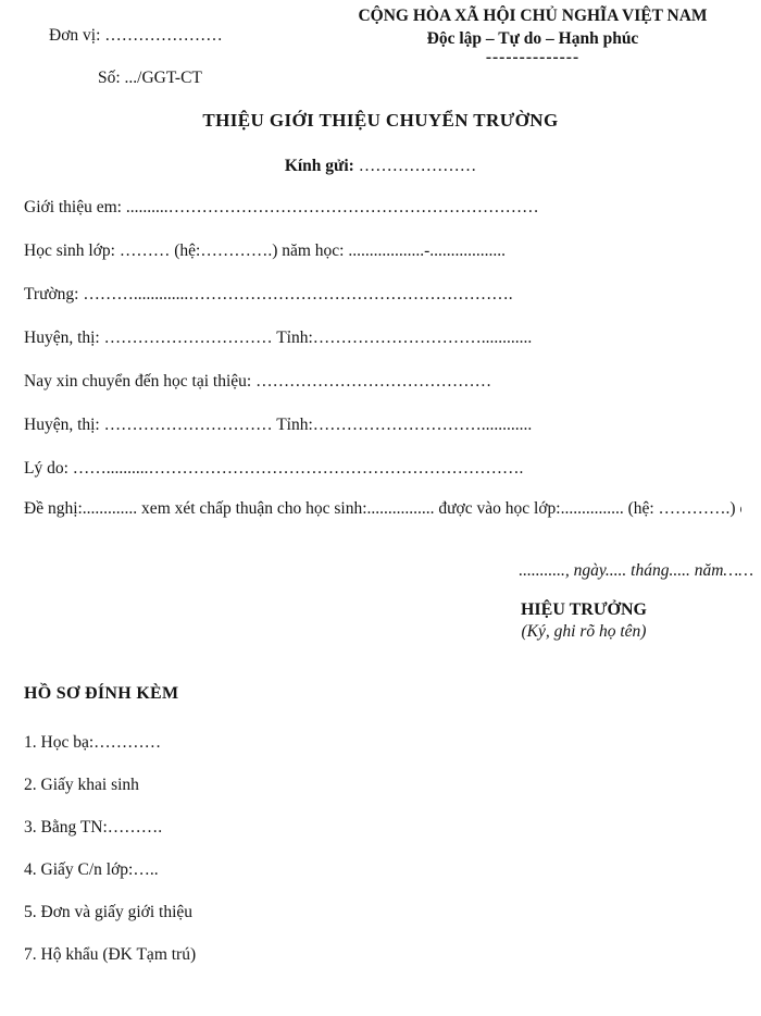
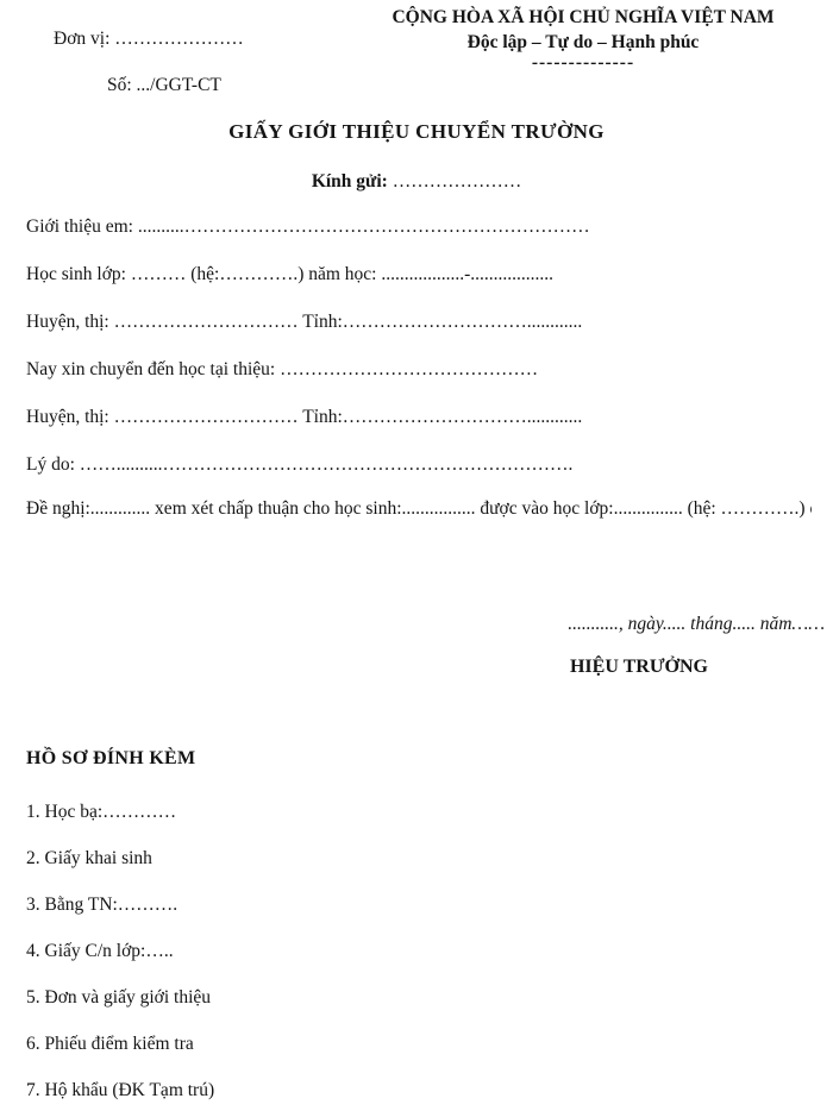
  Đơn vị: …………………
  Số: .../GGT-CT
  CỘNG HÒA XÃ HỘI CHỦ NGHĨA VIỆT NAM
  Độc lập – Tự do – Hạnh phúc
  --------------
- THIỆU GIỚI THIỆU CHUYỂN TRƯỜNG
+ GIẤY GIỚI THIỆU CHUYỂN TRƯỜNG
  Kính gửi: …………………
  Giới thiệu em: ..........…………………………………………………………
  Học sinh lớp: ……… (hệ:………….) năm học: ..................-..................
- Trường: ……….............………………………………………………….
  Huyện, thị: ………………………… Tỉnh:…………………………............
  Nay xin chuyển đến học tại thiệu: ……………………………………
  Huyện, thị: ………………………… Tỉnh:…………………………............
  Lý do: ……..........………………………………………………………….
  Đề nghị:............. xem xét chấp thuận cho học sinh:................ được vào học lớp:............... (hệ: ………….)
  ..........., ngày..... tháng..... năm……
  HIỆU TRƯỞNG
- (Ký, ghi rõ họ tên)
  HỒ SƠ ĐÍNH KÈM
  1. Học bạ:…………
  2. Giấy khai sinh
  3. Bằng TN:……….
  4. Giấy C/n lớp:…..
  5. Đơn và giấy giới thiệu
+ 6. Phiếu điểm kiểm tra
  7. Hộ khẩu (ĐK Tạm trú)
